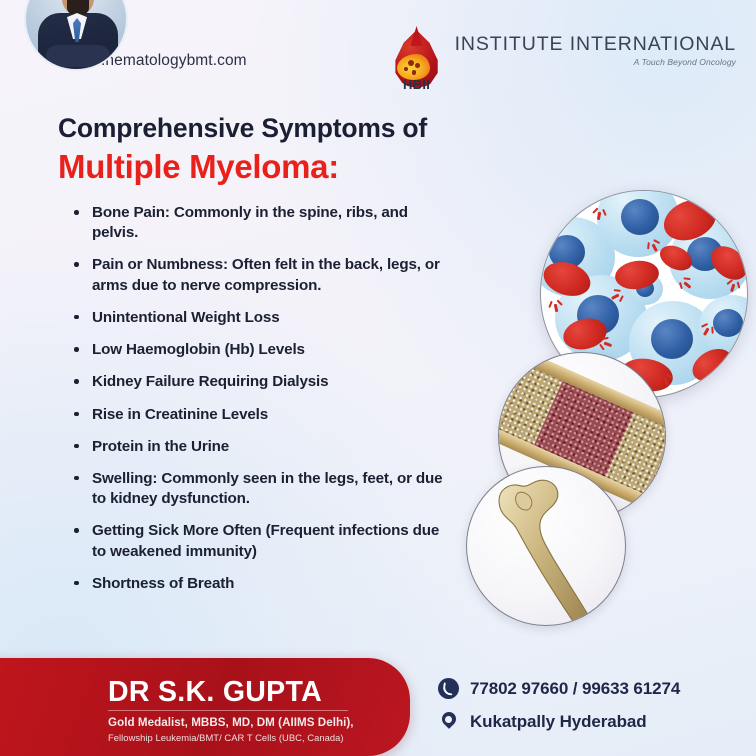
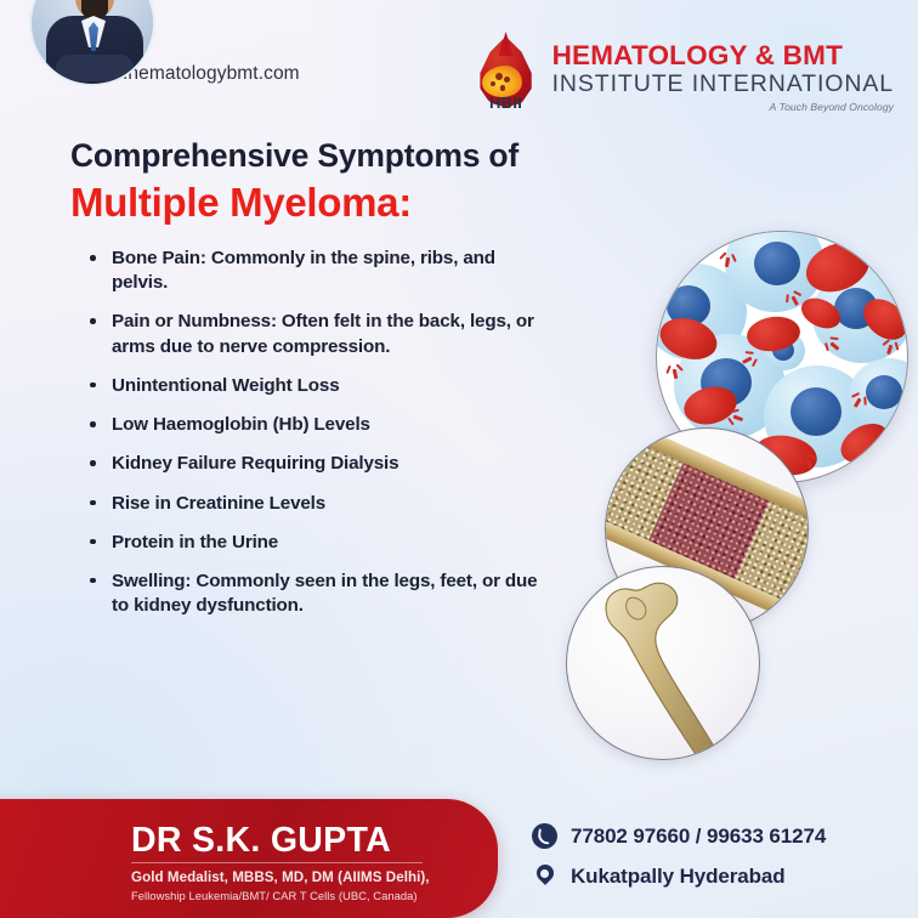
  ematologybmt.com
  HBII
+ HEMATOLOGY & BMT
  INSTITUTE INTERNATIONAL
  A Touch Beyond Oncology
  Comprehensive Symptoms of
  Multiple Myeloma:
  Bone Pain: Commonly in the spine, ribs, and pelvis.
  Pain or Numbness: Often felt in the back, legs, or arms due to nerve compression.
  Unintentional Weight Loss
  Low Haemoglobin (Hb) Levels
  Kidney Failure Requiring Dialysis
  Rise in Creatinine Levels
  Protein in the Urine
  Swelling: Commonly seen in the legs, feet, or due to kidney dysfunction.
- Getting Sick More Often (Frequent infections due to weakened immunity)
- Shortness of Breath
  DR S.K. GUPTA
  Gold Medalist, MBBS, MD, DM (AIIMS Delhi),
  Fellowship Leukemia/BMT/ CAR T Cells (UBC, Canada)
  77802 97660 / 99633 61274
  Kukatpally Hyderabad
